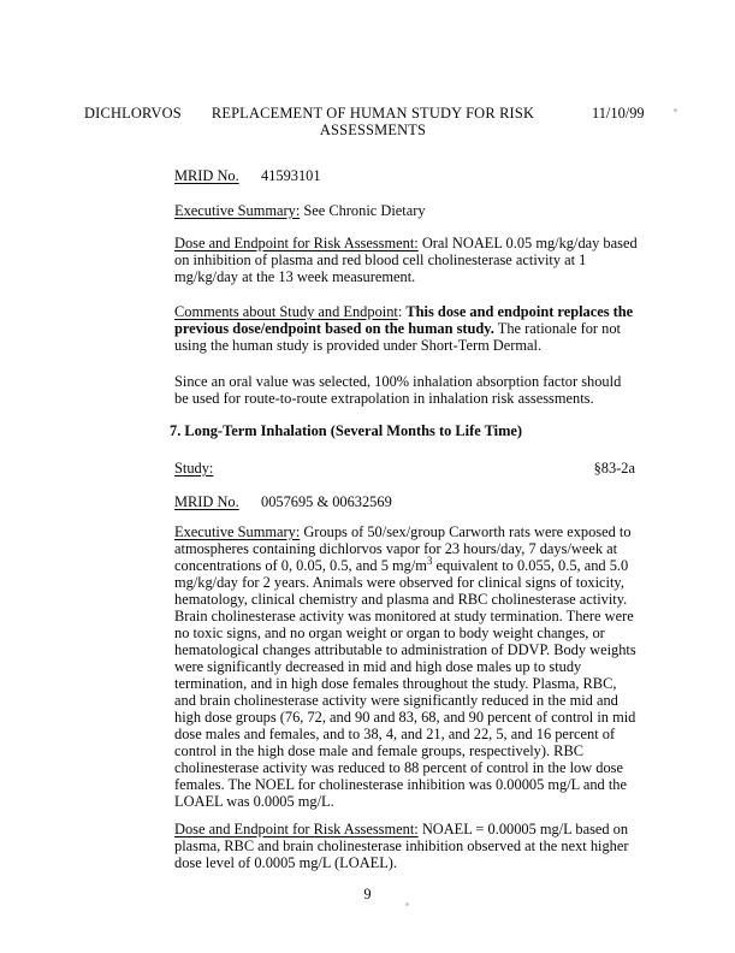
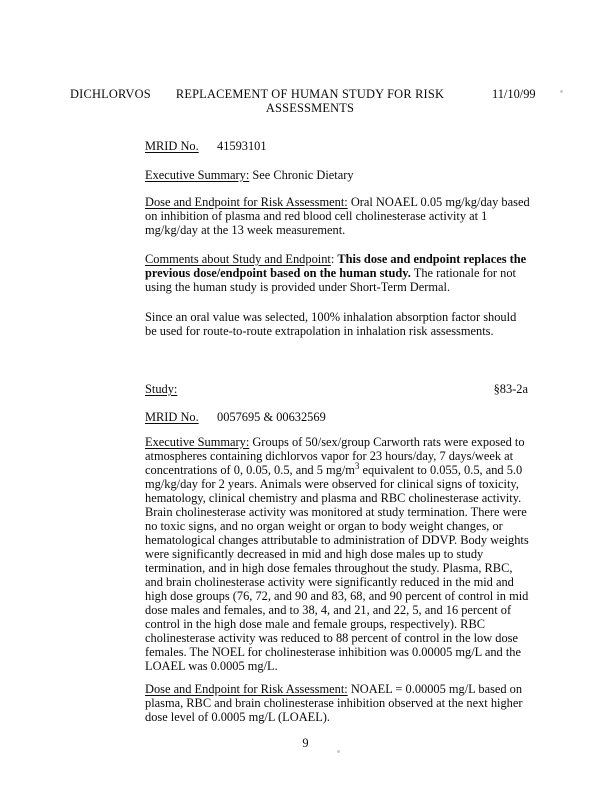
  DICHLORVOS
  REPLACEMENT OF HUMAN STUDY FOR RISK ASSESSMENTS
  11/10/99
  MRID No.
  41593101
  Executive Summary: See Chronic Dietary
  Dose and Endpoint for Risk Assessment: Oral NOAEL 0.05 mg/kg/day based on inhibition of plasma and red blood cell cholinesterase activity at 1 mg/kg/day at the 13 week measurement.
  Comments about Study and Endpoint: This dose and endpoint replaces the previous dose/endpoint based on the human study. The rationale for not using the human study is provided under Short-Term Dermal.
  Since an oral value was selected, 100% inhalation absorption factor should be used for route-to-route extrapolation in inhalation risk assessments.
- 7. Long-Term Inhalation (Several Months to Life Time)
  Study:
  §83-2a
  MRID No.
  0057695 & 00632569
  Executive Summary: Groups of 50/sex/group Carworth rats were exposed to atmospheres containing dichlorvos vapor for 23 hours/day, 7 days/week at concentrations of 0, 0.05, 0.5, and 5 mg/m3 equivalent to 0.055, 0.5, and 5.0 mg/kg/day for 2 years. Animals were observed for clinical signs of toxicity, hematology, clinical chemistry and plasma and RBC cholinesterase activity. Brain cholinesterase activity was monitored at study termination. There were no toxic signs, and no organ weight or organ to body weight changes, or hematological changes attributable to administration of DDVP. Body weights were significantly decreased in mid and high dose males up to study termination, and in high dose females throughout the study. Plasma, RBC, and brain cholinesterase activity were significantly reduced in the mid and high dose groups (76, 72, and 90 and 83, 68, and 90 percent of control in mid dose males and females, and to 38, 4, and 21, and 22, 5, and 16 percent of control in the high dose male and female groups, respectively). RBC cholinesterase activity was reduced to 88 percent of control in the low dose females. The NOEL for cholinesterase inhibition was 0.00005 mg/L and the LOAEL was 0.0005 mg/L.
  Dose and Endpoint for Risk Assessment: NOAEL = 0.00005 mg/L based on plasma, RBC and brain cholinesterase inhibition observed at the next higher dose level of 0.0005 mg/L (LOAEL).
  9
